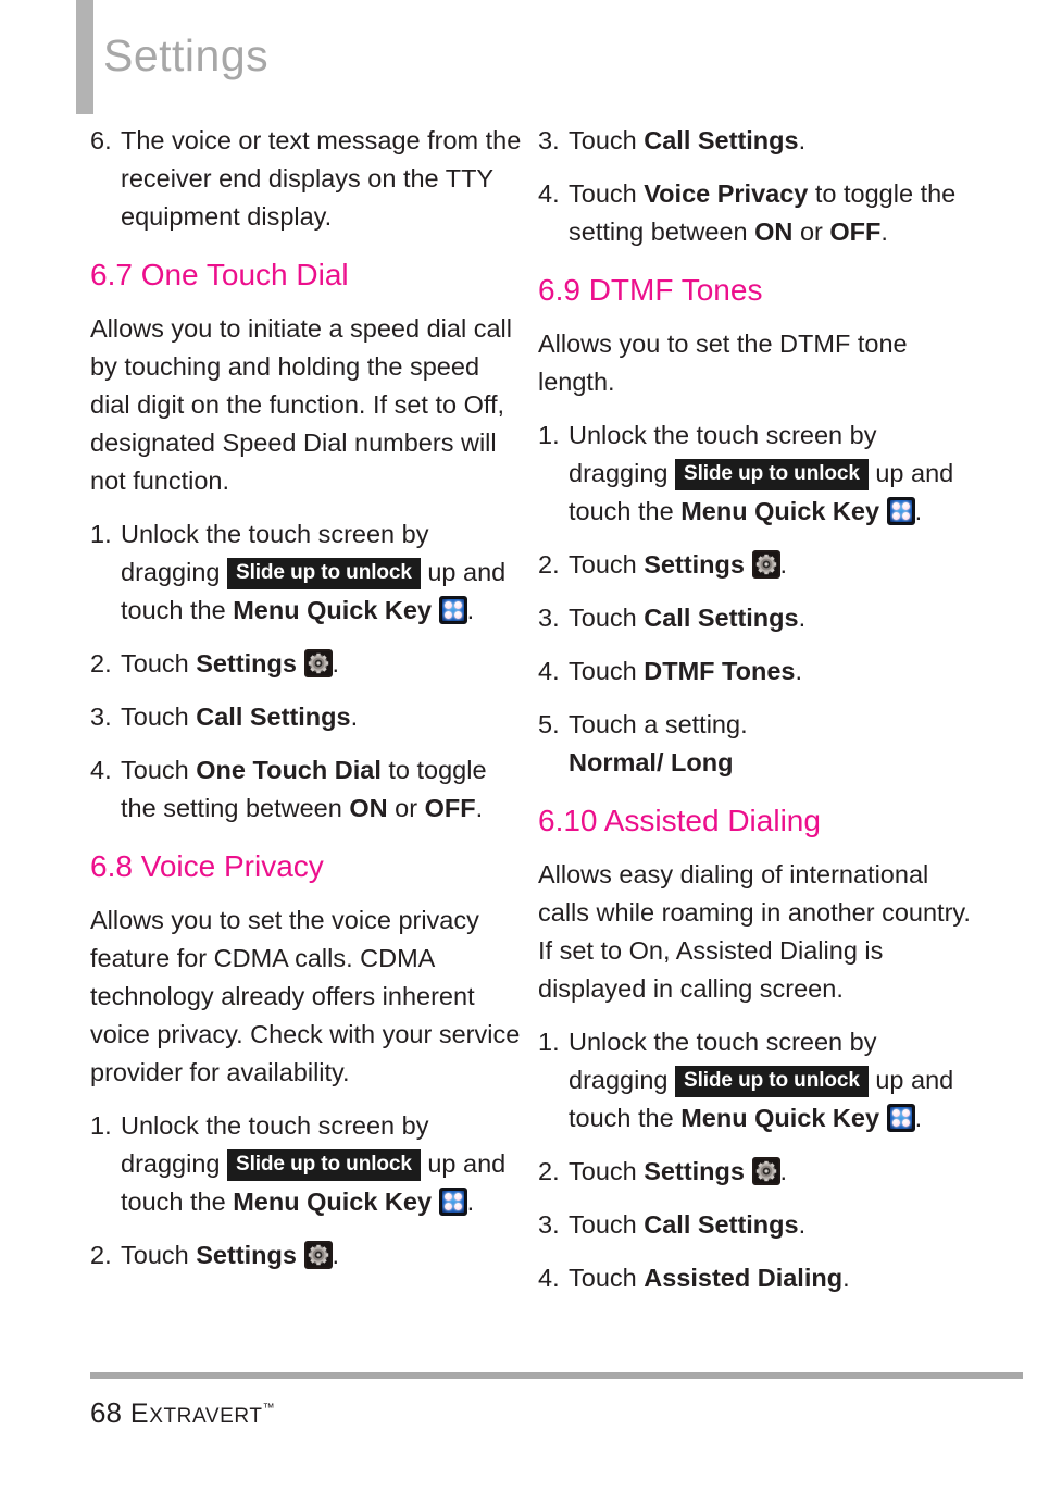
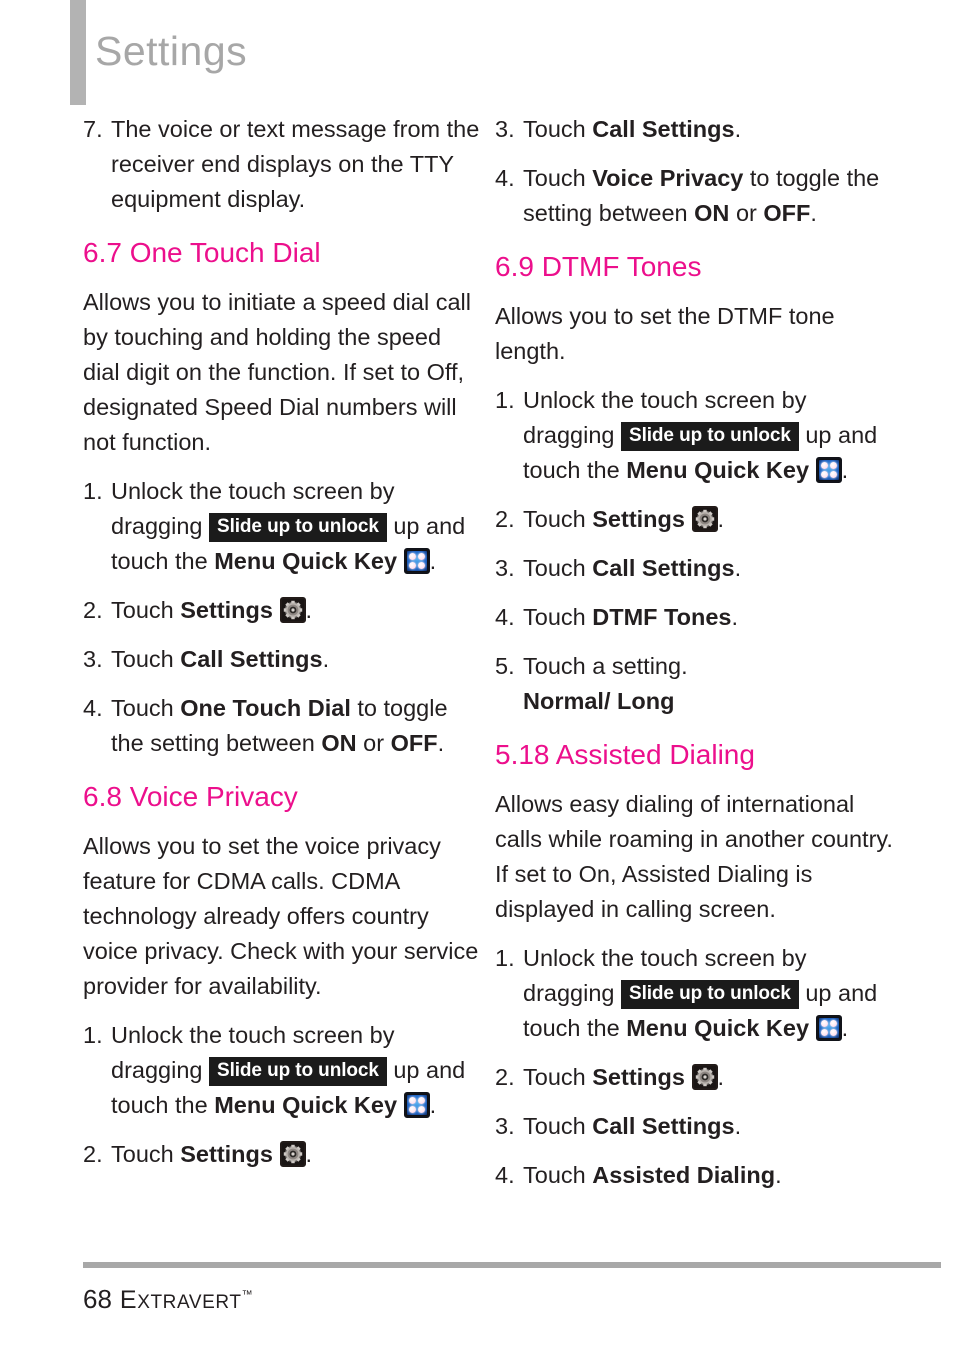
  Settings
- 6.
+ 7.
  The voice or text message from the receiver end displays on the TTY equipment display.
  6.7 One Touch Dial
  Allows you to initiate a speed dial call by touching and holding the speed dial digit on the function. If set to Off, designated Speed Dial numbers will not function.
  1.
  Unlock the touch screen by dragging Slide up to unlock up and touch the Menu Quick Key .
  2.
  Touch Settings .
  3.
  Touch Call Settings.
  4.
  Touch One Touch Dial to toggle the setting between ON or OFF.
  6.8 Voice Privacy
- Allows you to set the voice privacy feature for CDMA calls. CDMA technology already offers inherent voice privacy. Check with your service provider for availability.
+ Allows you to set the voice privacy feature for CDMA calls. CDMA technology already offers country voice privacy. Check with your service provider for availability.
  1.
  Unlock the touch screen by dragging Slide up to unlock up and touch the Menu Quick Key .
  2.
  Touch Settings .
  3.
  Touch Call Settings.
  4.
  Touch Voice Privacy to toggle the setting between ON or OFF.
  6.9 DTMF Tones
  Allows you to set the DTMF tone length.
  1.
  Unlock the touch screen by dragging Slide up to unlock up and touch the Menu Quick Key .
  2.
  Touch Settings .
  3.
  Touch Call Settings.
  4.
  Touch DTMF Tones.
  5.
  Touch a setting.
  Normal/ Long
- 6.10 Assisted Dialing
+ 5.18 Assisted Dialing
  Allows easy dialing of international calls while roaming in another country. If set to On, Assisted Dialing is displayed in calling screen.
  1.
  Unlock the touch screen by dragging Slide up to unlock up and touch the Menu Quick Key .
  2.
  Touch Settings .
  3.
  Touch Call Settings.
  4.
  Touch Assisted Dialing.
  68 EXTRAVERT™
